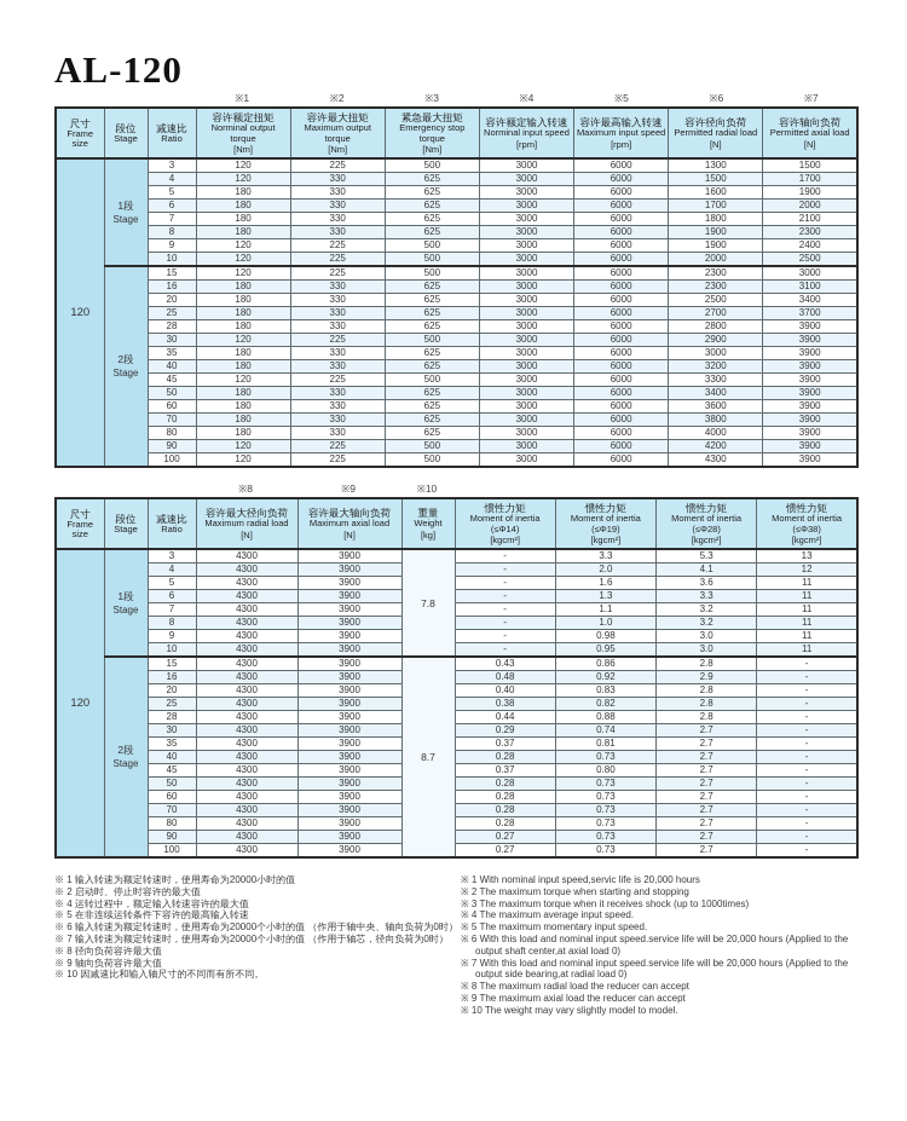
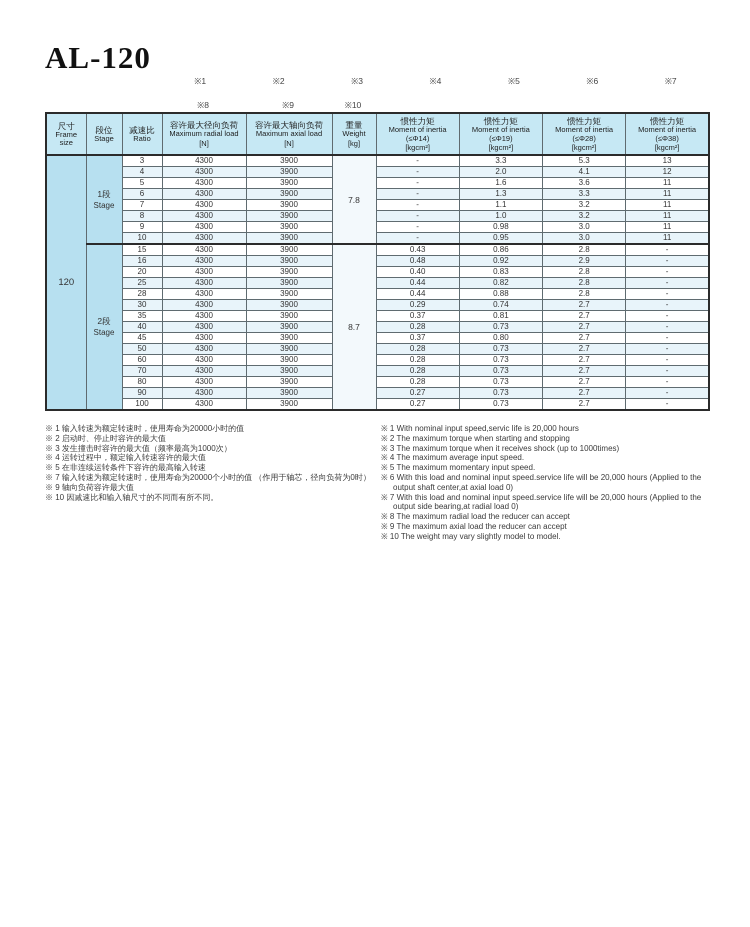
  AL-120
  ※1
  ※2
  ※3
  ※4
  ※5
  ※6
  ※7
- 尺寸Frame size	段位Stage	减速比Ratio	容许额定扭矩Norminal output torque[Nm]	容许最大扭矩Maximum output torque[Nm]	紧急最大扭矩Emergency stop torque[Nm]	容许额定输入转速Norminal input speed[rpm]	容许最高输入转速Maximum input speed[rpm]	容许径向负荷Permitted radial load[N]	容许轴向负荷Permitted axial load[N]
- 120	1段Stage	3	120	225	500	3000	6000	1300	1500
- 4	120	330	625	3000	6000	1500	1700
- 5	180	330	625	3000	6000	1600	1900
- 6	180	330	625	3000	6000	1700	2000
- 7	180	330	625	3000	6000	1800	2100
- 8	180	330	625	3000	6000	1900	2300
- 9	120	225	500	3000	6000	1900	2400
- 10	120	225	500	3000	6000	2000	2500
- 2段Stage	15	120	225	500	3000	6000	2300	3000
- 16	180	330	625	3000	6000	2300	3100
- 20	180	330	625	3000	6000	2500	3400
- 25	180	330	625	3000	6000	2700	3700
- 28	180	330	625	3000	6000	2800	3900
- 30	120	225	500	3000	6000	2900	3900
- 35	180	330	625	3000	6000	3000	3900
- 40	180	330	625	3000	6000	3200	3900
- 45	120	225	500	3000	6000	3300	3900
- 50	180	330	625	3000	6000	3400	3900
- 60	180	330	625	3000	6000	3600	3900
- 70	180	330	625	3000	6000	3800	3900
- 80	180	330	625	3000	6000	4000	3900
- 90	120	225	500	3000	6000	4200	3900
- 100	120	225	500	3000	6000	4300	3900
  ※8
  ※9
  ※10
  尺寸Frame size	段位Stage	减速比Ratio	容许最大径向负荷Maximum radial load[N]	容许最大轴向负荷Maximum axial load[N]	重量Weight[kg]	惯性力矩Moment of inertia(≤Φ14)[kgcm²]	惯性力矩Moment of inertia(≤Φ19)[kgcm²]	惯性力矩Moment of inertia(≤Φ28)[kgcm²]	惯性力矩Moment of inertia(≤Φ38)[kgcm²]
  120	1段Stage	3	4300	3900	7.8	-	3.3	5.3	13
  4	4300	3900	-	2.0	4.1	12
  5	4300	3900	-	1.6	3.6	11
  6	4300	3900	-	1.3	3.3	11
  7	4300	3900	-	1.1	3.2	11
  8	4300	3900	-	1.0	3.2	11
  9	4300	3900	-	0.98	3.0	11
  10	4300	3900	-	0.95	3.0	11
  2段Stage	15	4300	3900	8.7	0.43	0.86	2.8	-
  16	4300	3900	0.48	0.92	2.9	-
  20	4300	3900	0.40	0.83	2.8	-
- 25	4300	3900	0.38	0.82	2.8	-
+ 25	4300	3900	0.44	0.82	2.8	-
  28	4300	3900	0.44	0.88	2.8	-
  30	4300	3900	0.29	0.74	2.7	-
  35	4300	3900	0.37	0.81	2.7	-
  40	4300	3900	0.28	0.73	2.7	-
  45	4300	3900	0.37	0.80	2.7	-
  50	4300	3900	0.28	0.73	2.7	-
  60	4300	3900	0.28	0.73	2.7	-
  70	4300	3900	0.28	0.73	2.7	-
  80	4300	3900	0.28	0.73	2.7	-
  90	4300	3900	0.27	0.73	2.7	-
  100	4300	3900	0.27	0.73	2.7	-
  ※ 1 输入转速为额定转速时，使用寿命为20000小时的值
  ※ 2 启动时、停止时容许的最大值
+ ※ 3 发生撞击时容许的最大值（频率最高为1000次）
  ※ 4 运转过程中，额定输入转速容许的最大值
  ※ 5 在非连续运转条件下容许的最高输入转速
- ※ 6 输入转速为额定转速时，使用寿命为20000个小时的值 （作用于轴中央、轴向负荷为0时）
  ※ 7 输入转速为额定转速时，使用寿命为20000个小时的值 （作用于轴芯，径向负荷为0时）
- ※ 8 径向负荷容许最大值
  ※ 9 轴向负荷容许最大值
  ※ 10 因减速比和输入轴尺寸的不同而有所不同。
  ※ 1 With nominal input speed,servic life is 20,000 hours
  ※ 2 The maximum torque when starting and stopping
  ※ 3 The maximum torque when it receives shock (up to 1000times)
  ※ 4 The maximum average input speed.
  ※ 5 The maximum momentary input speed.
  ※ 6 With this load and nominal input speed.service life will be 20,000 hours (Applied to the output shaft center,at axial load 0)
  ※ 7 With this load and nominal input speed.service life will be 20,000 hours (Applied to the output side bearing,at radial load 0)
  ※ 8 The maximum radial load the reducer can accept
  ※ 9 The maximum axial load the reducer can accept
  ※ 10 The weight may vary slightly model to model.
